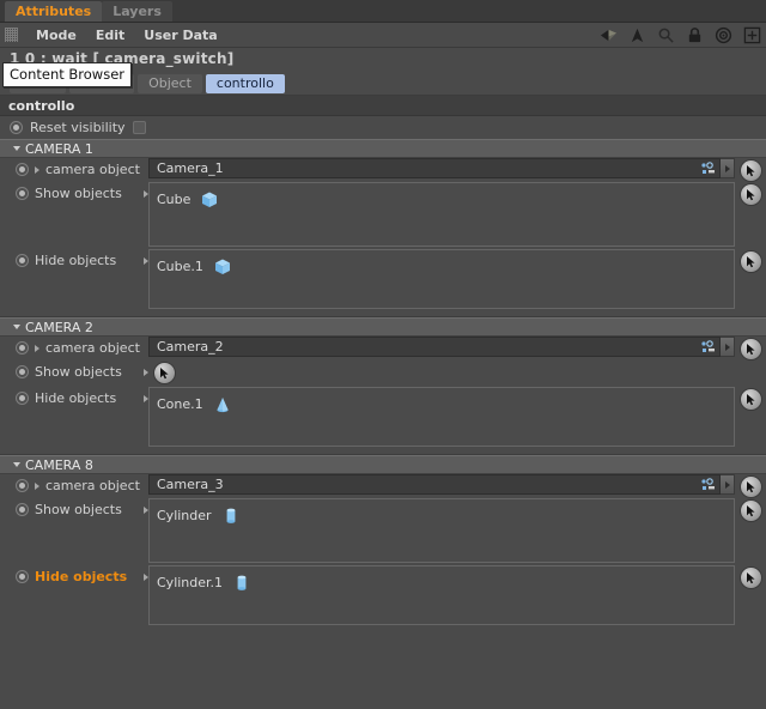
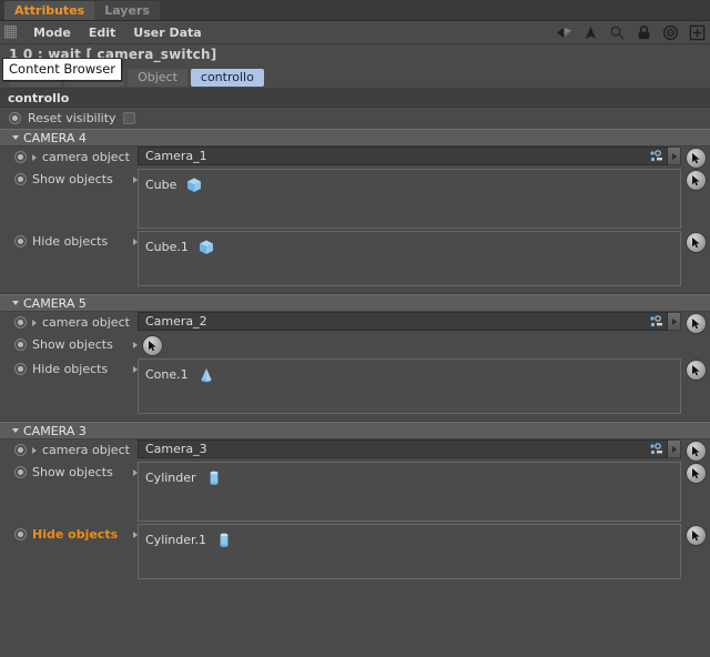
  Attributes
  Layers
  Mode
  Edit
  User Data
  1 0 : wait [ camera_switch]
  Object
  controllo
  controllo
  Reset visibility
- CAMERA 1
+ CAMERA 4
  camera object
  Camera_1
  Show objects
  Cube
  Hide objects
  Cube.1
- CAMERA 2
+ CAMERA 5
  camera object
  Camera_2
  Show objects
  Hide objects
  Cone.1
- CAMERA 8
+ CAMERA 3
  camera object
  Camera_3
  Show objects
  Cylinder
  Hide objects
  Cylinder.1
  Content Browser
